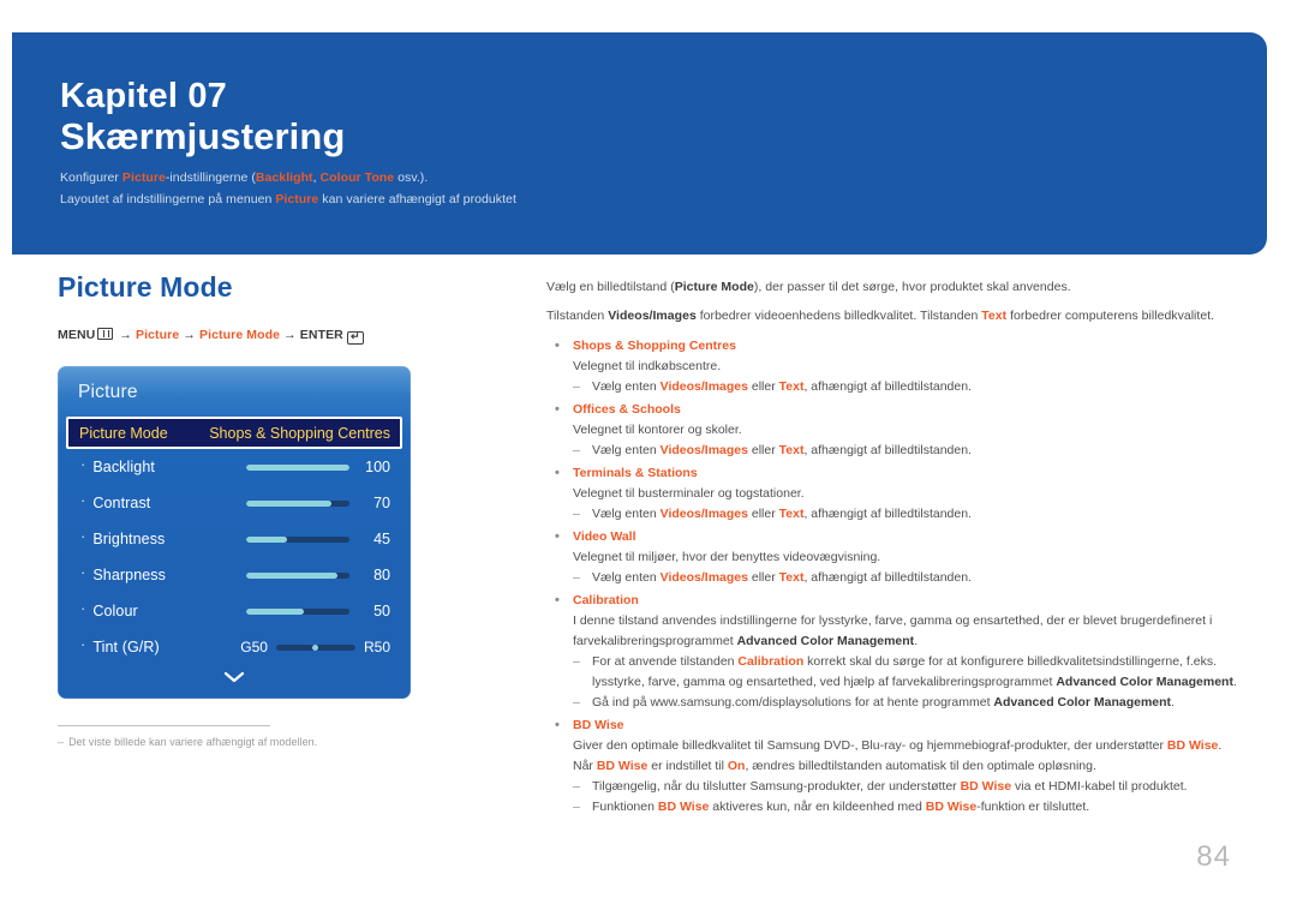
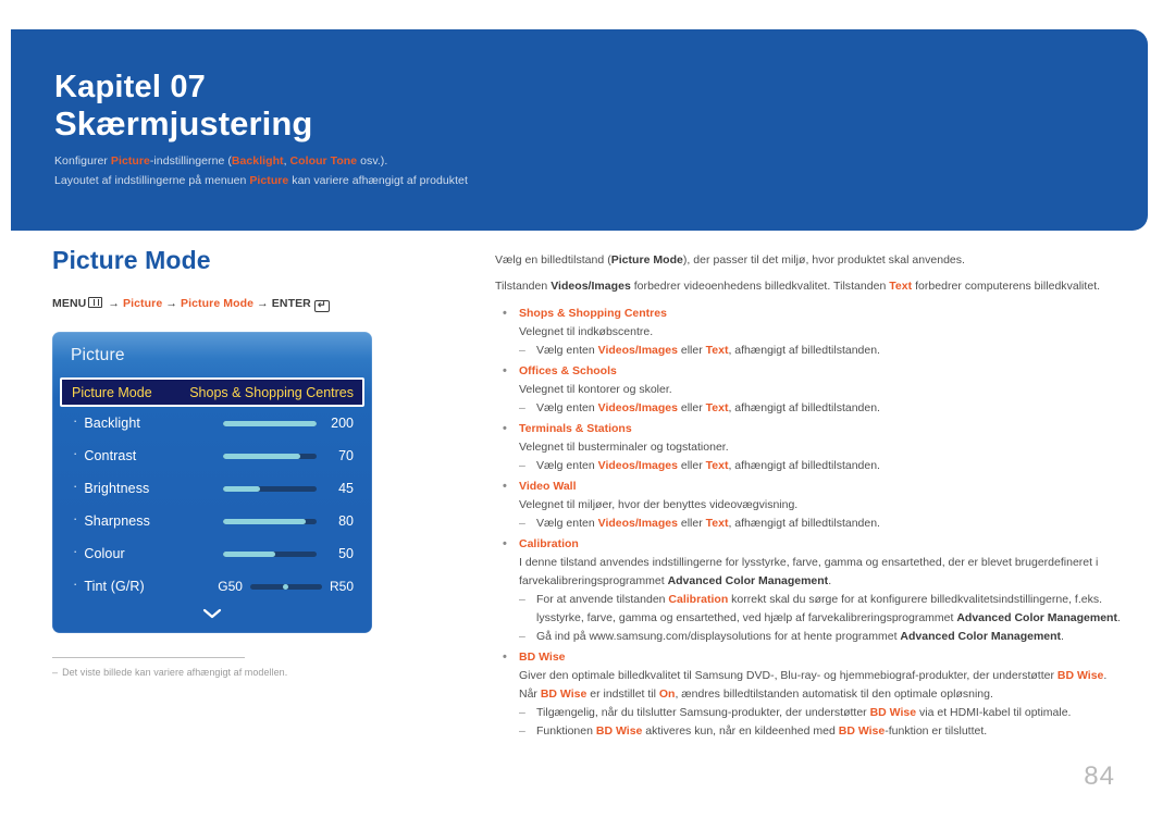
  Kapitel 07
  Skærmjustering
  Konfigurer Picture-indstillingerne (Backlight, Colour Tone osv.).
  Layoutet af indstillingerne på menuen Picture kan variere afhængigt af produktet
  Picture Mode
  MENU → Picture → Picture Mode → ENTER ↵
  Picture
  Picture Mode
  Shops & Shopping Centres
  ·
  Backlight
- 100
+ 200
  ·
  Contrast
  70
  ·
  Brightness
  45
  ·
  Sharpness
  80
  ·
  Colour
  50
  ·
  Tint (G/R)
  G50
  R50
  ‒ Det viste billede kan variere afhængigt af modellen.
- Vælg en billedtilstand (Picture Mode), der passer til det sørge, hvor produktet skal anvendes.
+ Vælg en billedtilstand (Picture Mode), der passer til det miljø, hvor produktet skal anvendes.
  Tilstanden Videos/Images forbedrer videoenhedens billedkvalitet. Tilstanden Text forbedrer computerens billedkvalitet.
  •
  Shops & Shopping Centres
  Velegnet til indkøbscentre.
  ‒
  Vælg enten Videos/Images eller Text, afhængigt af billedtilstanden.
  •
  Offices & Schools
  Velegnet til kontorer og skoler.
  ‒
  Vælg enten Videos/Images eller Text, afhængigt af billedtilstanden.
  •
  Terminals & Stations
  Velegnet til busterminaler og togstationer.
  ‒
  Vælg enten Videos/Images eller Text, afhængigt af billedtilstanden.
  •
  Video Wall
  Velegnet til miljøer, hvor der benyttes videovægvisning.
  ‒
  Vælg enten Videos/Images eller Text, afhængigt af billedtilstanden.
  •
  Calibration
  I denne tilstand anvendes indstillingerne for lysstyrke, farve, gamma og ensartethed, der er blevet brugerdefineret i farvekalibreringsprogrammet Advanced Color Management.
  ‒
  For at anvende tilstanden Calibration korrekt skal du sørge for at konfigurere billedkvalitetsindstillingerne, f.eks. lysstyrke, farve, gamma og ensartethed, ved hjælp af farvekalibreringsprogrammet Advanced Color Management.
  ‒
  Gå ind på www.samsung.com/displaysolutions for at hente programmet Advanced Color Management.
  •
  BD Wise
  Giver den optimale billedkvalitet til Samsung DVD-, Blu-ray- og hjemmebiograf-produkter, der understøtter BD Wise. Når BD Wise er indstillet til On, ændres billedtilstanden automatisk til den optimale opløsning.
  ‒
- Tilgængelig, når du tilslutter Samsung-produkter, der understøtter BD Wise via et HDMI-kabel til produktet.
+ Tilgængelig, når du tilslutter Samsung-produkter, der understøtter BD Wise via et HDMI-kabel til optimale.
  ‒
  Funktionen BD Wise aktiveres kun, når en kildeenhed med BD Wise-funktion er tilsluttet.
  84
